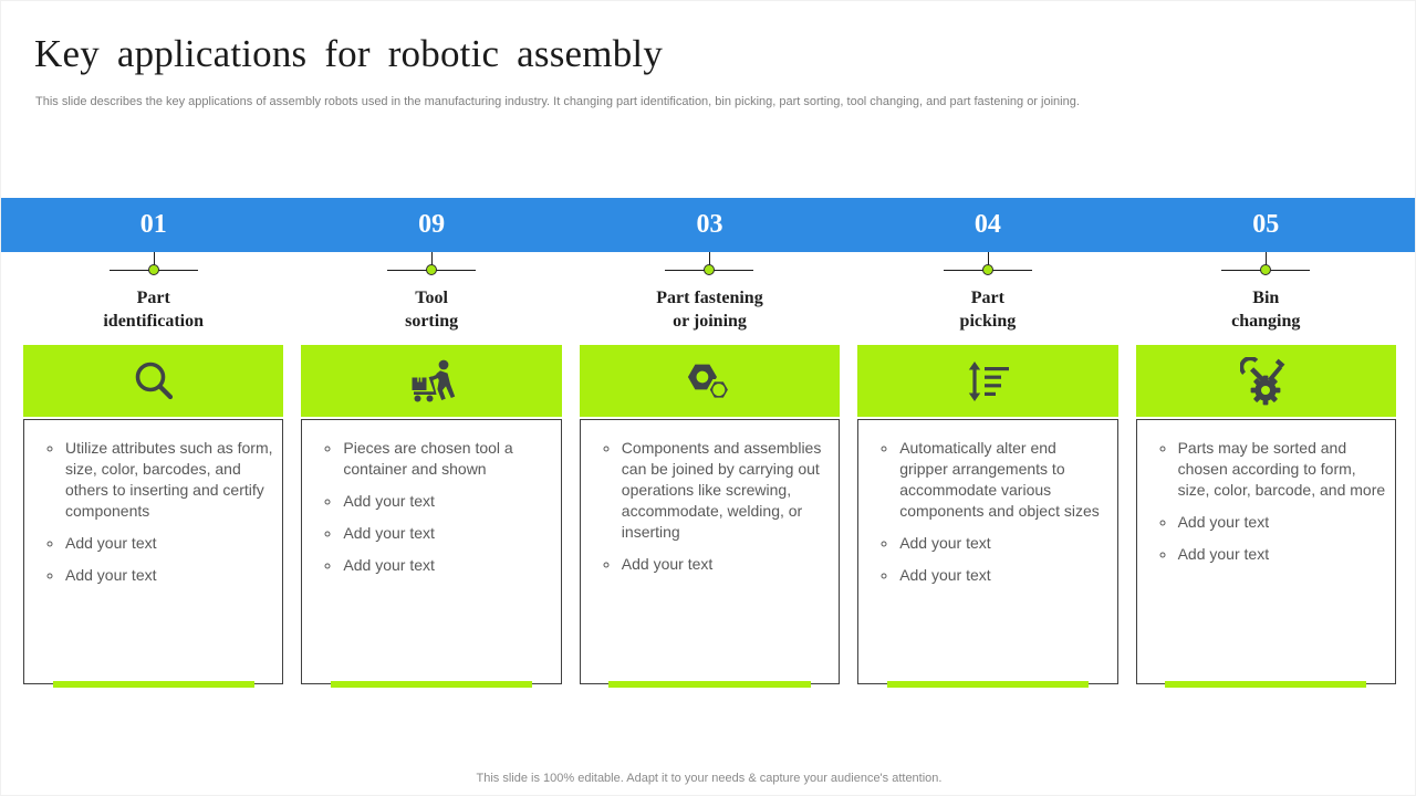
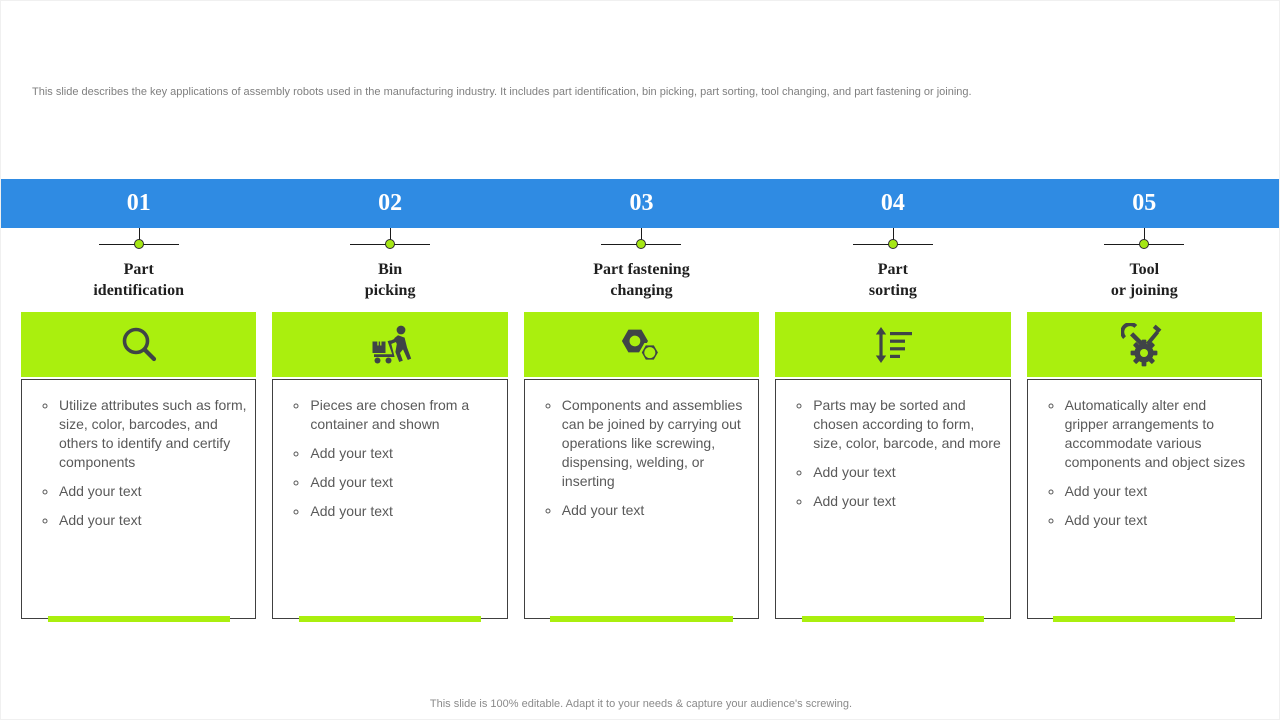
- Key applications for robotic assembly
- This slide describes the key applications of assembly robots used in the manufacturing industry. It changing part identification, bin picking, part sorting, tool changing, and part fastening or joining.
+ This slide describes the key applications of assembly robots used in the manufacturing industry. It includes part identification, bin picking, part sorting, tool changing, and part fastening or joining.
  01
  Part
  identification
- Utilize attributes such as form, size, color, barcodes, and others to inserting and certify components
+ Utilize attributes such as form, size, color, barcodes, and others to identify and certify components
  Add your text
  Add your text
- 09
+ 02
- Tool
+ Bin
- sorting
+ picking
- Pieces are chosen tool a container and shown
+ Pieces are chosen from a container and shown
  Add your text
  Add your text
  Add your text
  03
  Part fastening
- or joining
+ changing
- Components and assemblies can be joined by carrying out operations like screwing, accommodate, welding, or inserting
+ Components and assemblies can be joined by carrying out operations like screwing, dispensing, welding, or inserting
  Add your text
  04
  Part
- picking
+ sorting
- Automatically alter end gripper arrangements to accommodate various components and object sizes
+ Parts may be sorted and chosen according to form, size, color, barcode, and more
  Add your text
  Add your text
  05
- Bin
+ Tool
- changing
+ or joining
- Parts may be sorted and chosen according to form, size, color, barcode, and more
+ Automatically alter end gripper arrangements to accommodate various components and object sizes
  Add your text
  Add your text
- This slide is 100% editable. Adapt it to your needs & capture your audience's attention.
+ This slide is 100% editable. Adapt it to your needs & capture your audience's screwing.
